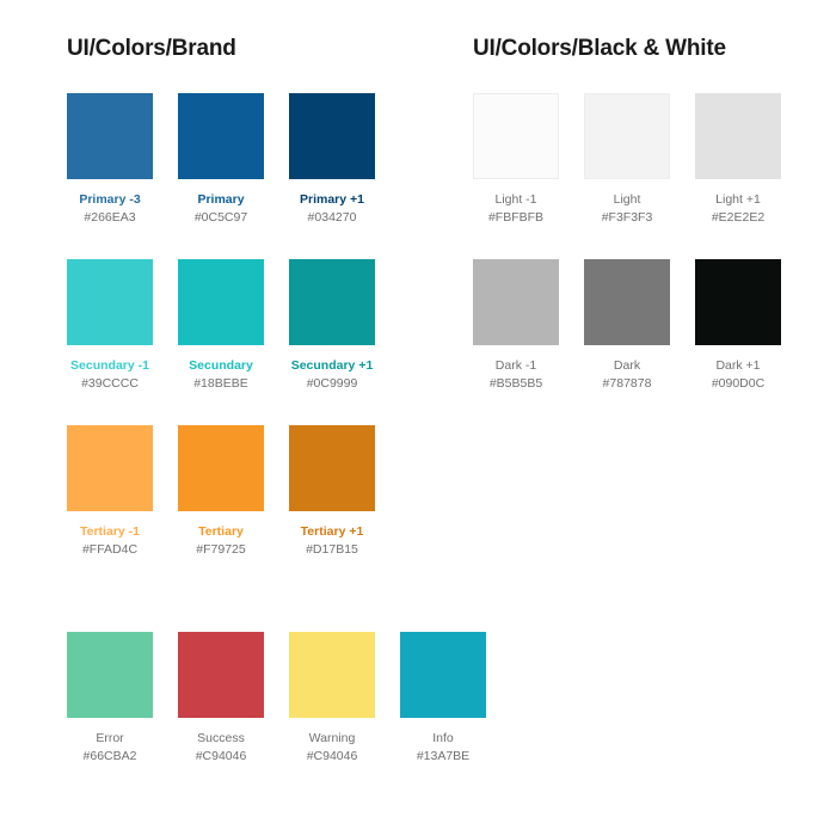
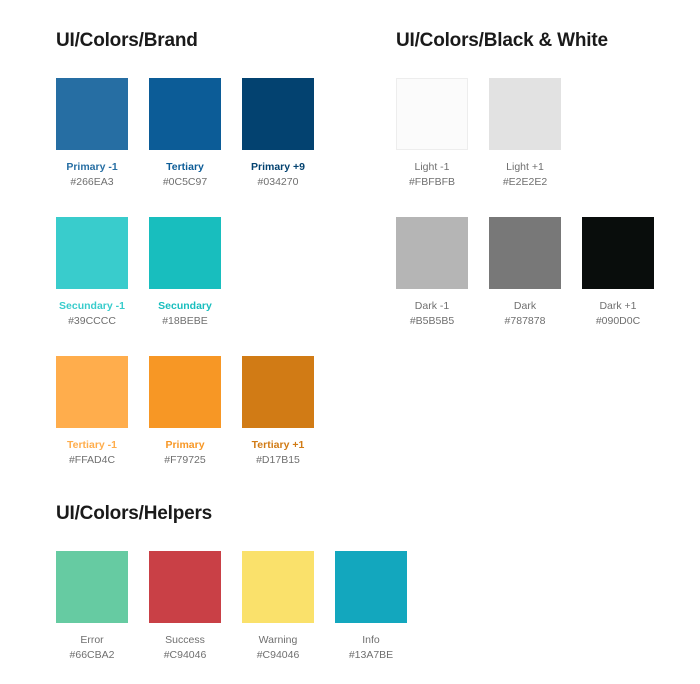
  UI/Colors/Brand
- Primary -3
+ Primary -1
  #266EA3
- Primary
+ Tertiary
  #0C5C97
- Primary +1
+ Primary +9
  #034270
  Secundary -1
  #39CCCC
  Secundary
  #18BEBE
- Secundary +1
- #0C9999
  Tertiary -1
  #FFAD4C
- Tertiary
+ Primary
  #F79725
  Tertiary +1
  #D17B15
  UI/Colors/Black & White
  Light -1
  #FBFBFB
- Light
- #F3F3F3
  Light +1
  #E2E2E2
  Dark -1
  #B5B5B5
  Dark
  #787878
  Dark +1
  #090D0C
+ UI/Colors/Helpers
  Error
  #66CBA2
  Success
  #C94046
  Warning
  #C94046
  Info
  #13A7BE
